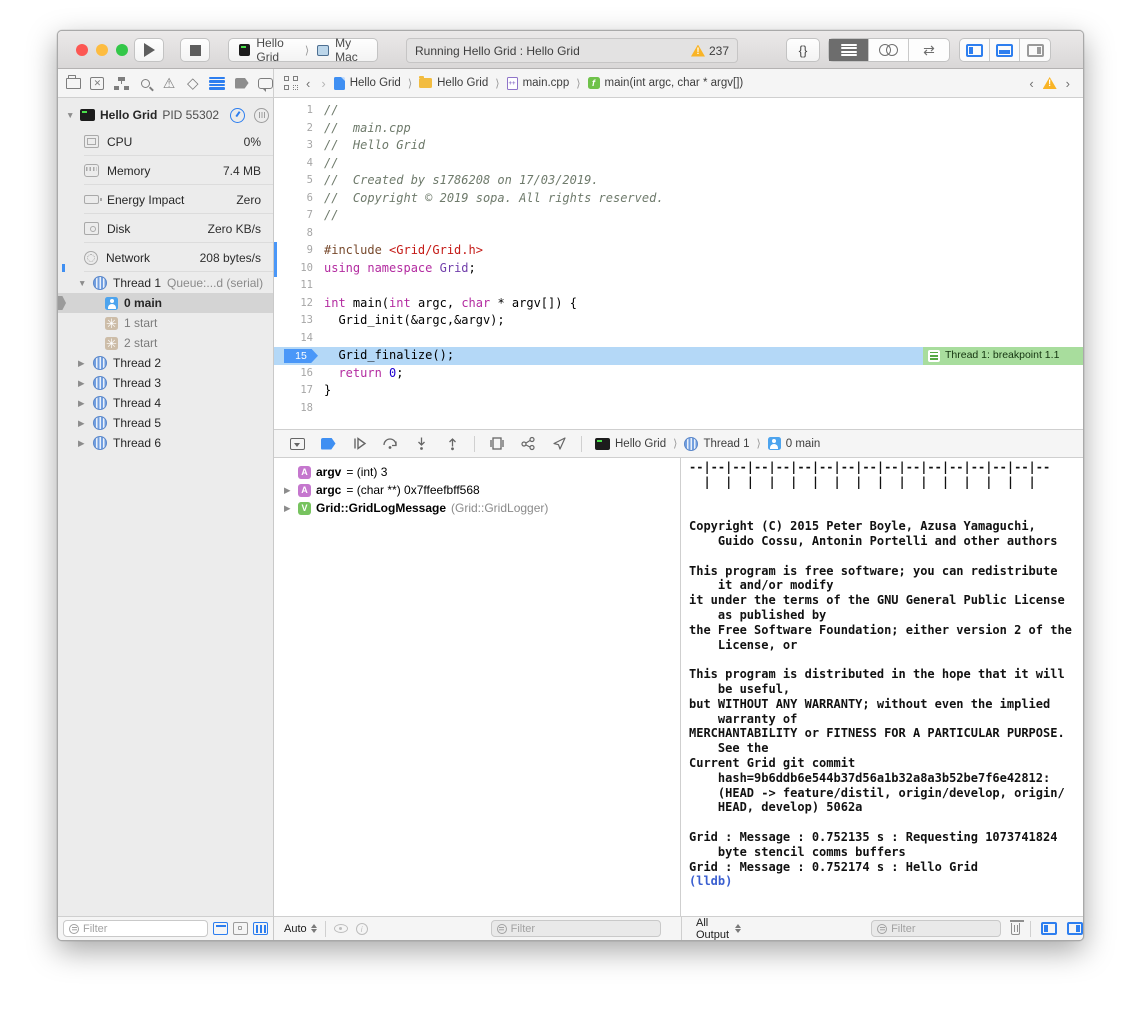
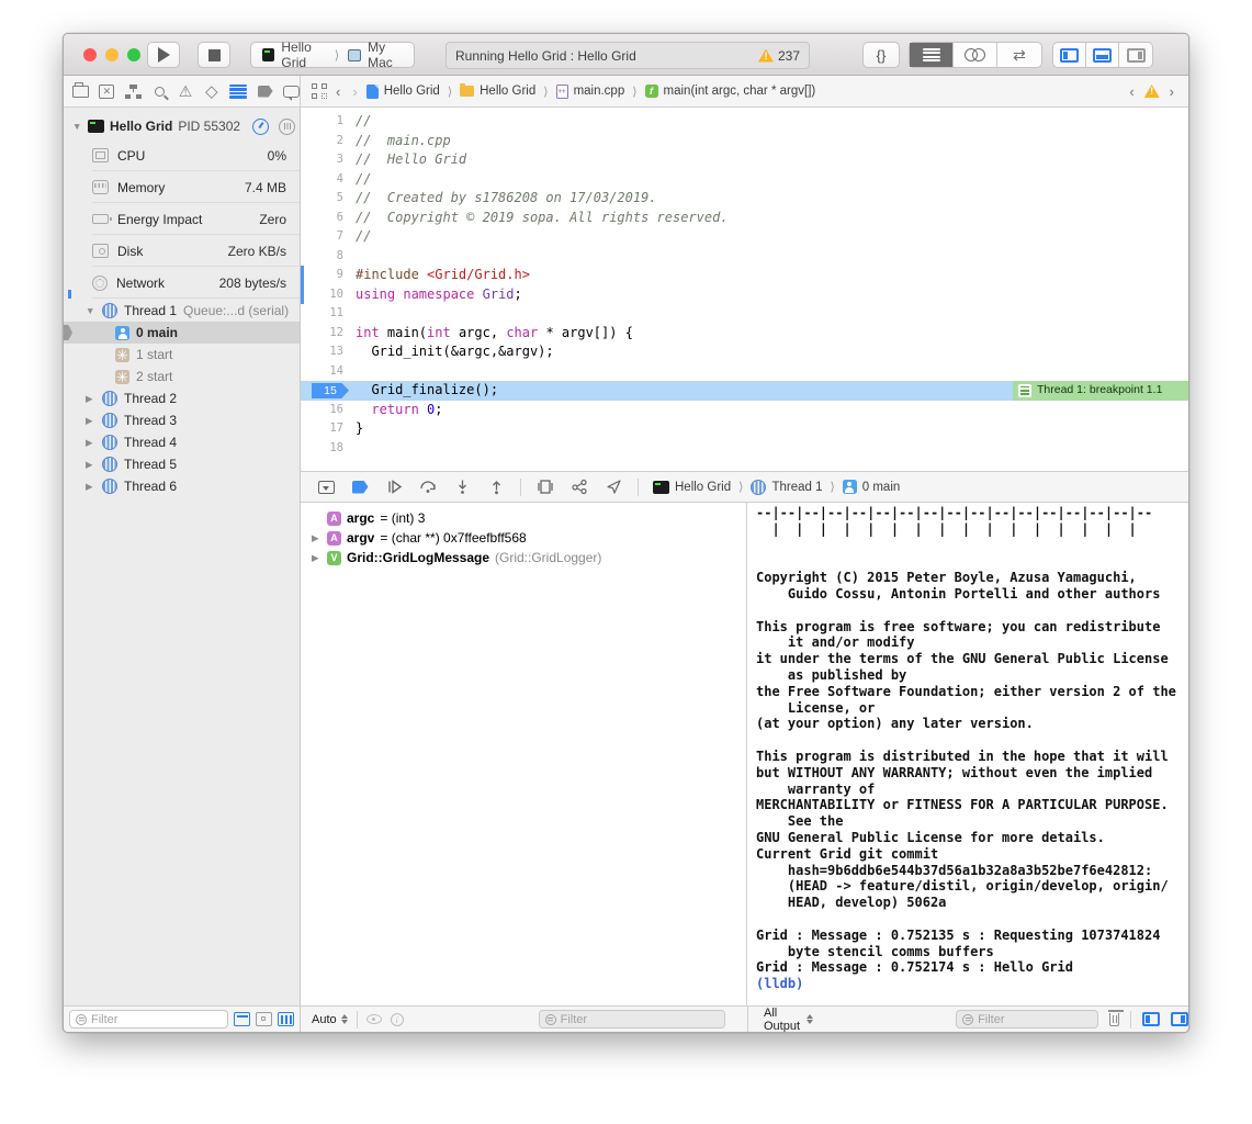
  Hello Grid
  ⟩
  My Mac
  Running Hello Grid : Hello Grid
  237
  {}
  ⇄
  ✕
  ⚠
  ◇
  ‹
  ›
  Hello Grid
  ⟩
  Hello Grid
  ⟩
  main.cpp
  ⟩
  f
  main(int argc, char * argv[])
  ‹
  ›
  ▼
  Hello Grid
  PID 55302
  CPU
  0%
  Memory
  7.4 MB
  Energy Impact
  Zero
  Disk
  Zero KB/s
  Network
  208 bytes/s
  ▼
  Thread 1
  Queue:...d (serial)
  0 main
  ✳
  1 start
  ✳
  2 start
  ▶
  Thread 2
  ▶
  Thread 3
  ▶
  Thread 4
  ▶
  Thread 5
  ▶
  Thread 6
  1
  //
  2
  // main.cpp
  3
  // Hello Grid
  4
  //
  5
  // Created by s1786208 on 17/03/2019.
  6
  // Copyright © 2019 sopa. All rights reserved.
  7
  //
  8
  9
  #include <Grid/Grid.h>
  10
  using namespace Grid;
  11
  12
  int main(int argc, char * argv[]) {
  13
  Grid_init(&argc,&argv);
  14
  15
  Grid_finalize();
  Thread 1: breakpoint 1.1
  16
  return 0;
  17
  }
  18
  Hello Grid
  ⟩
  Thread 1
  ⟩
  0 main
  A
- argv
+ argc
  = (int) 3
  ▶
  A
- argc
+ argv
  = (char **) 0x7ffeefbff568
  ▶
  V
  Grid::GridLogMessage
  (Grid::GridLogger)
  --|--|--|--|--|--|--|--|--|--|--|--|--|--|--|--|--
  | | | | | | | | | | | | | | | |
  Copyright (C) 2015 Peter Boyle, Azusa Yamaguchi,
  Guido Cossu, Antonin Portelli and other authors
  This program is free software; you can redistribute
  it and/or modify
  it under the terms of the GNU General Public License
  as published by
  the Free Software Foundation; either version 2 of the
  License, or
+ (at your option) any later version.
  This program is distributed in the hope that it will
- be useful,
  but WITHOUT ANY WARRANTY; without even the implied
  warranty of
  MERCHANTABILITY or FITNESS FOR A PARTICULAR PURPOSE.
  See the
+ GNU General Public License for more details.
  Current Grid git commit
  hash=9b6ddb6e544b37d56a1b32a8a3b52be7f6e42812:
  (HEAD -> feature/distil, origin/develop, origin/
  HEAD, develop) 5062a
  Grid : Message : 0.752135 s : Requesting 1073741824
  byte stencil comms buffers
  Grid : Message : 0.752174 s : Hello Grid
  (lldb)
  Filter
  Auto
  i
  Filter
  All Output
  Filter
